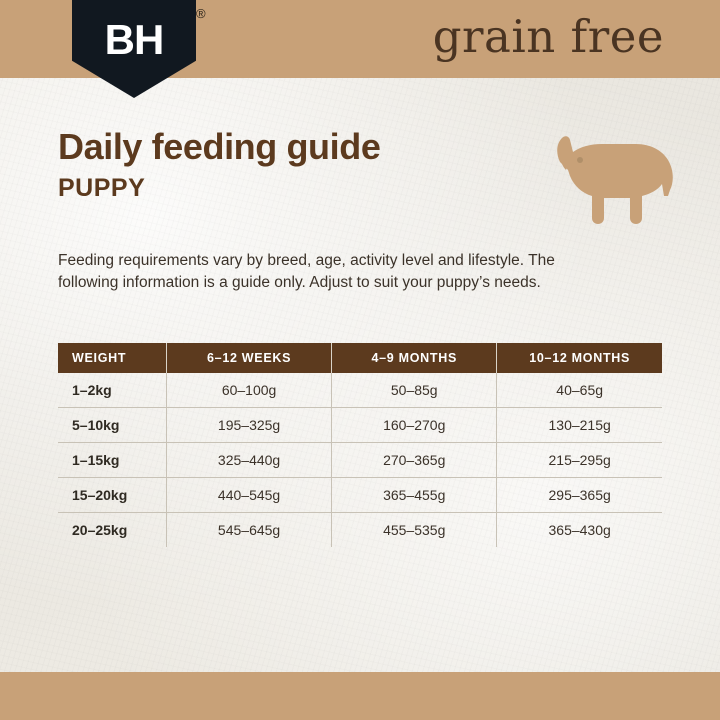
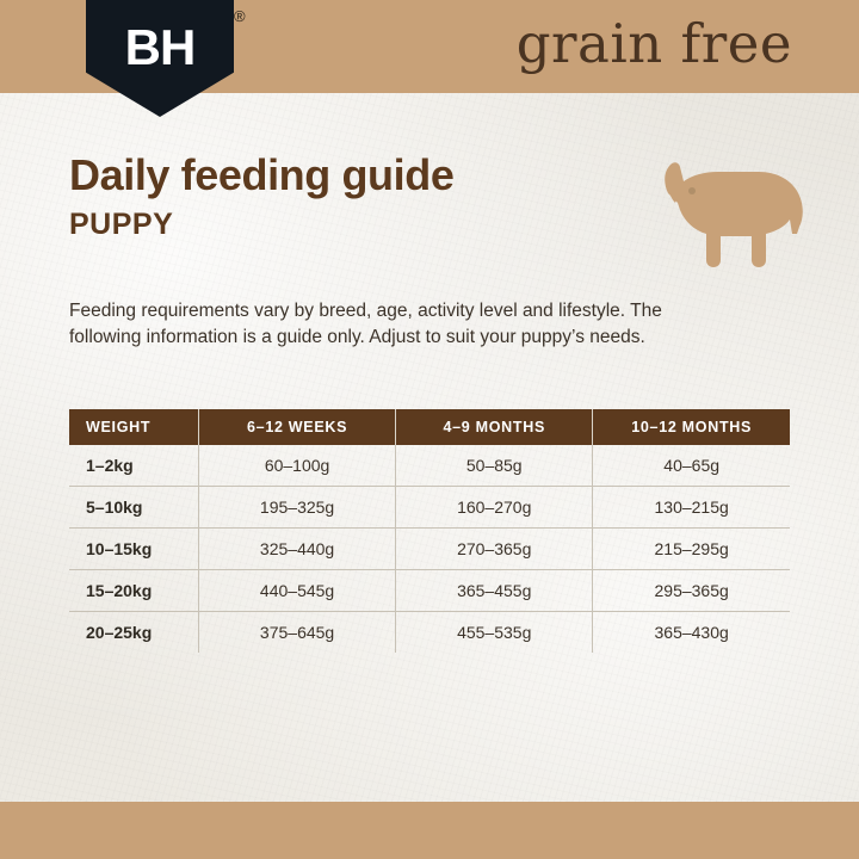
  grain free
  BH
  ®
  Daily feeding guide
  PUPPY
  Feeding requirements vary by breed, age, activity level and lifestyle. The following information is a guide only. Adjust to suit your puppy’s needs.
  WEIGHT	6–12 WEEKS	4–9 MONTHS	10–12 MONTHS
  1–2kg	60–100g	50–85g	40–65g
  5–10kg	195–325g	160–270g	130–215g
- 1–15kg	325–440g	270–365g	215–295g
+ 10–15kg	325–440g	270–365g	215–295g
  15–20kg	440–545g	365–455g	295–365g
- 20–25kg	545–645g	455–535g	365–430g
+ 20–25kg	375–645g	455–535g	365–430g
